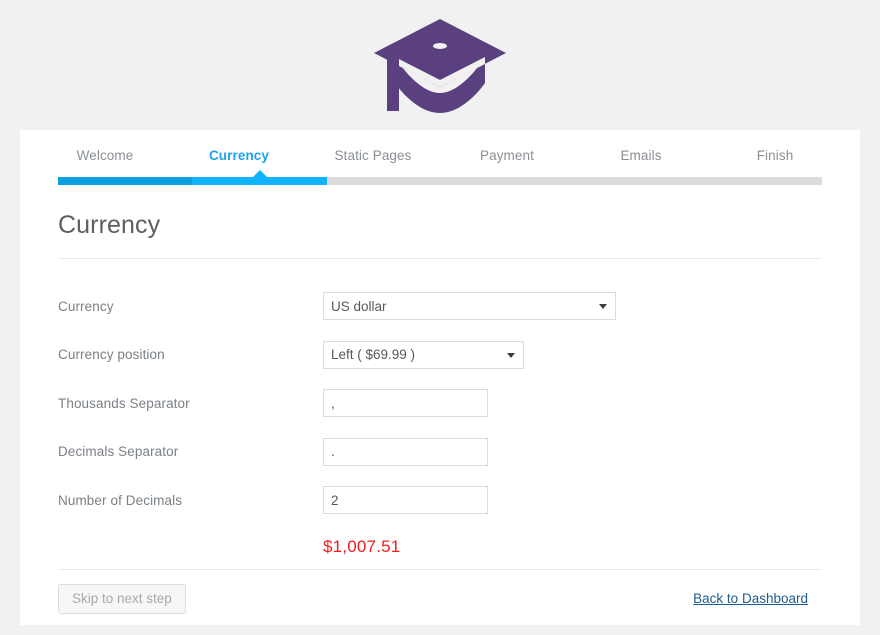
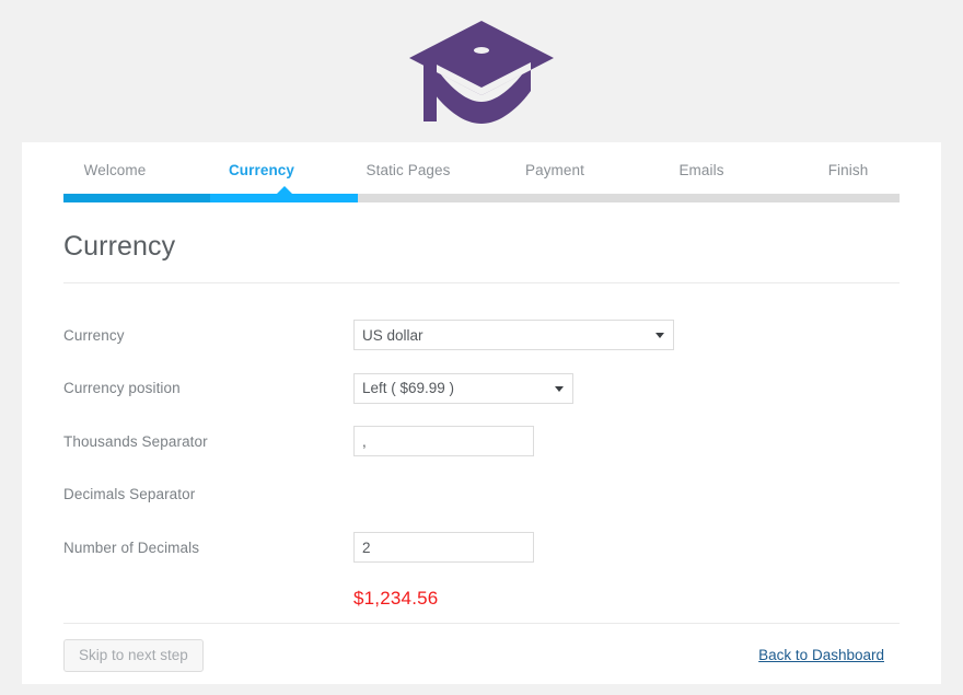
  Welcome
  Currency
  Static Pages
  Payment
  Emails
  Finish
  Currency
  Currency
  US dollar
  Currency position
  Left ( $69.99 )
  Thousands Separator
  ,
  Decimals Separator
- .
  Number of Decimals
  2
- $1,007.51
+ $1,234.56
  Skip to next step
  Back to Dashboard
